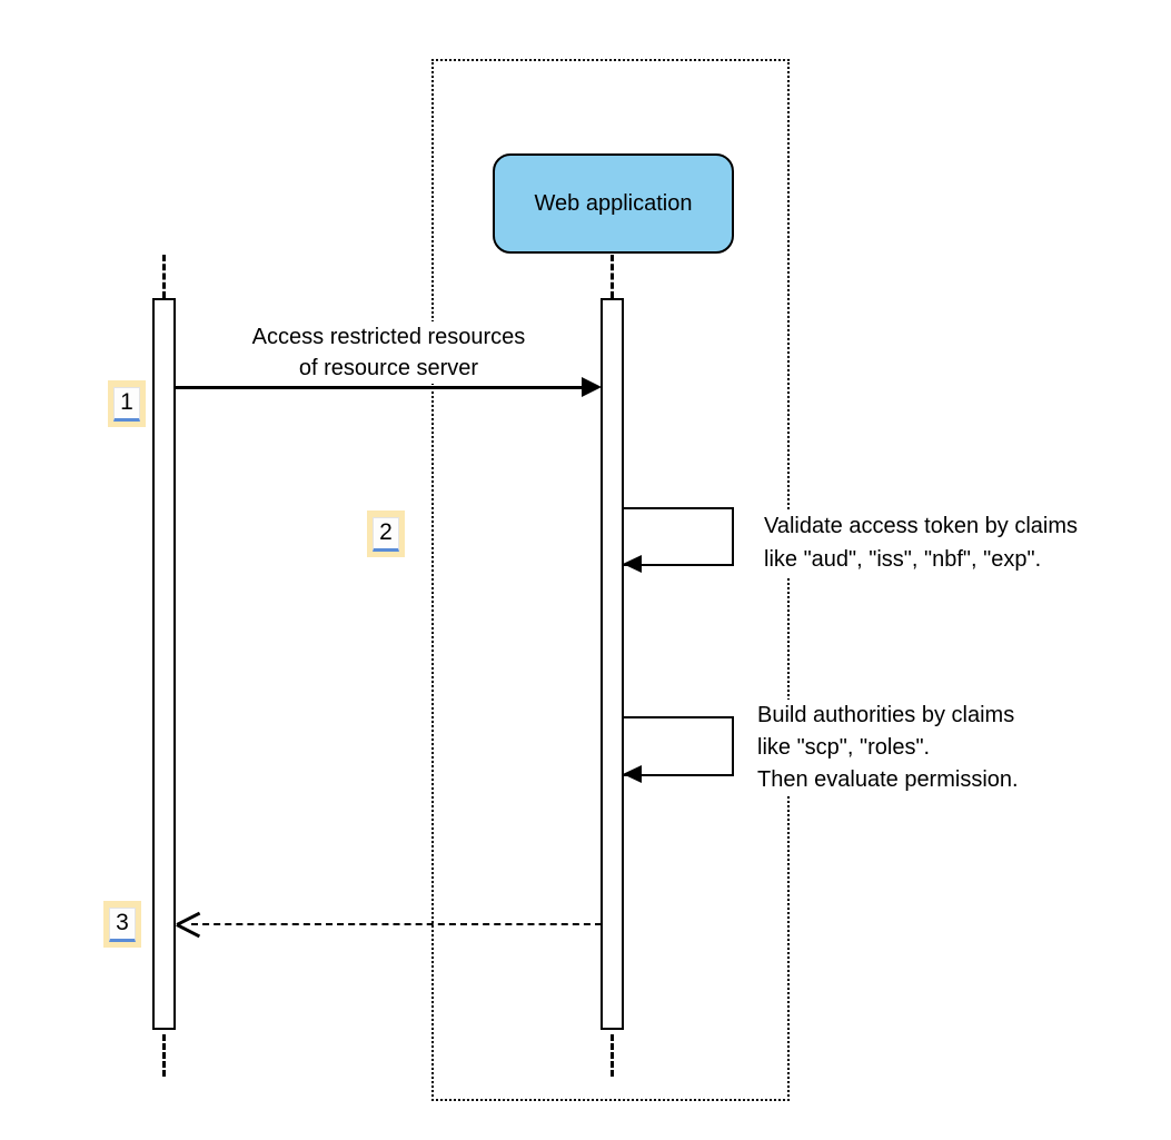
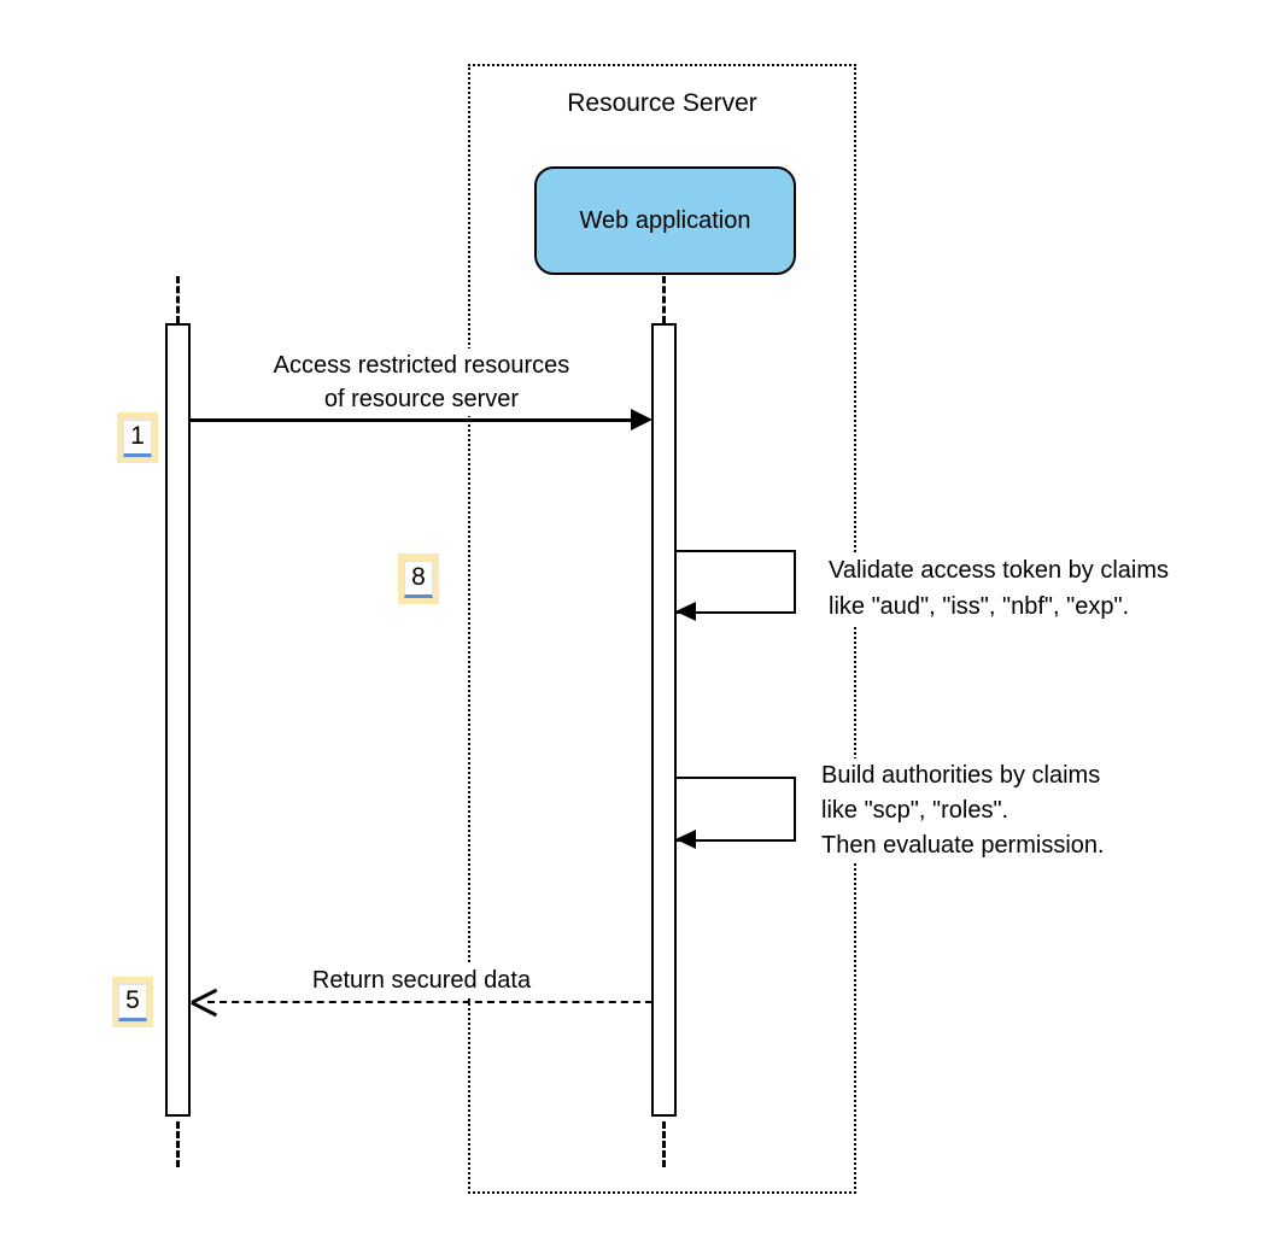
+ Resource Server
  Web application
  Access restricted resources
  of resource server
  1
- 2
+ 8
  Validate access token by claims
  like "aud", "iss", "nbf", "exp".
  Build authorities by claims
  like "scp", "roles".
  Then evaluate permission.
+ Return secured data
- 3
+ 5
